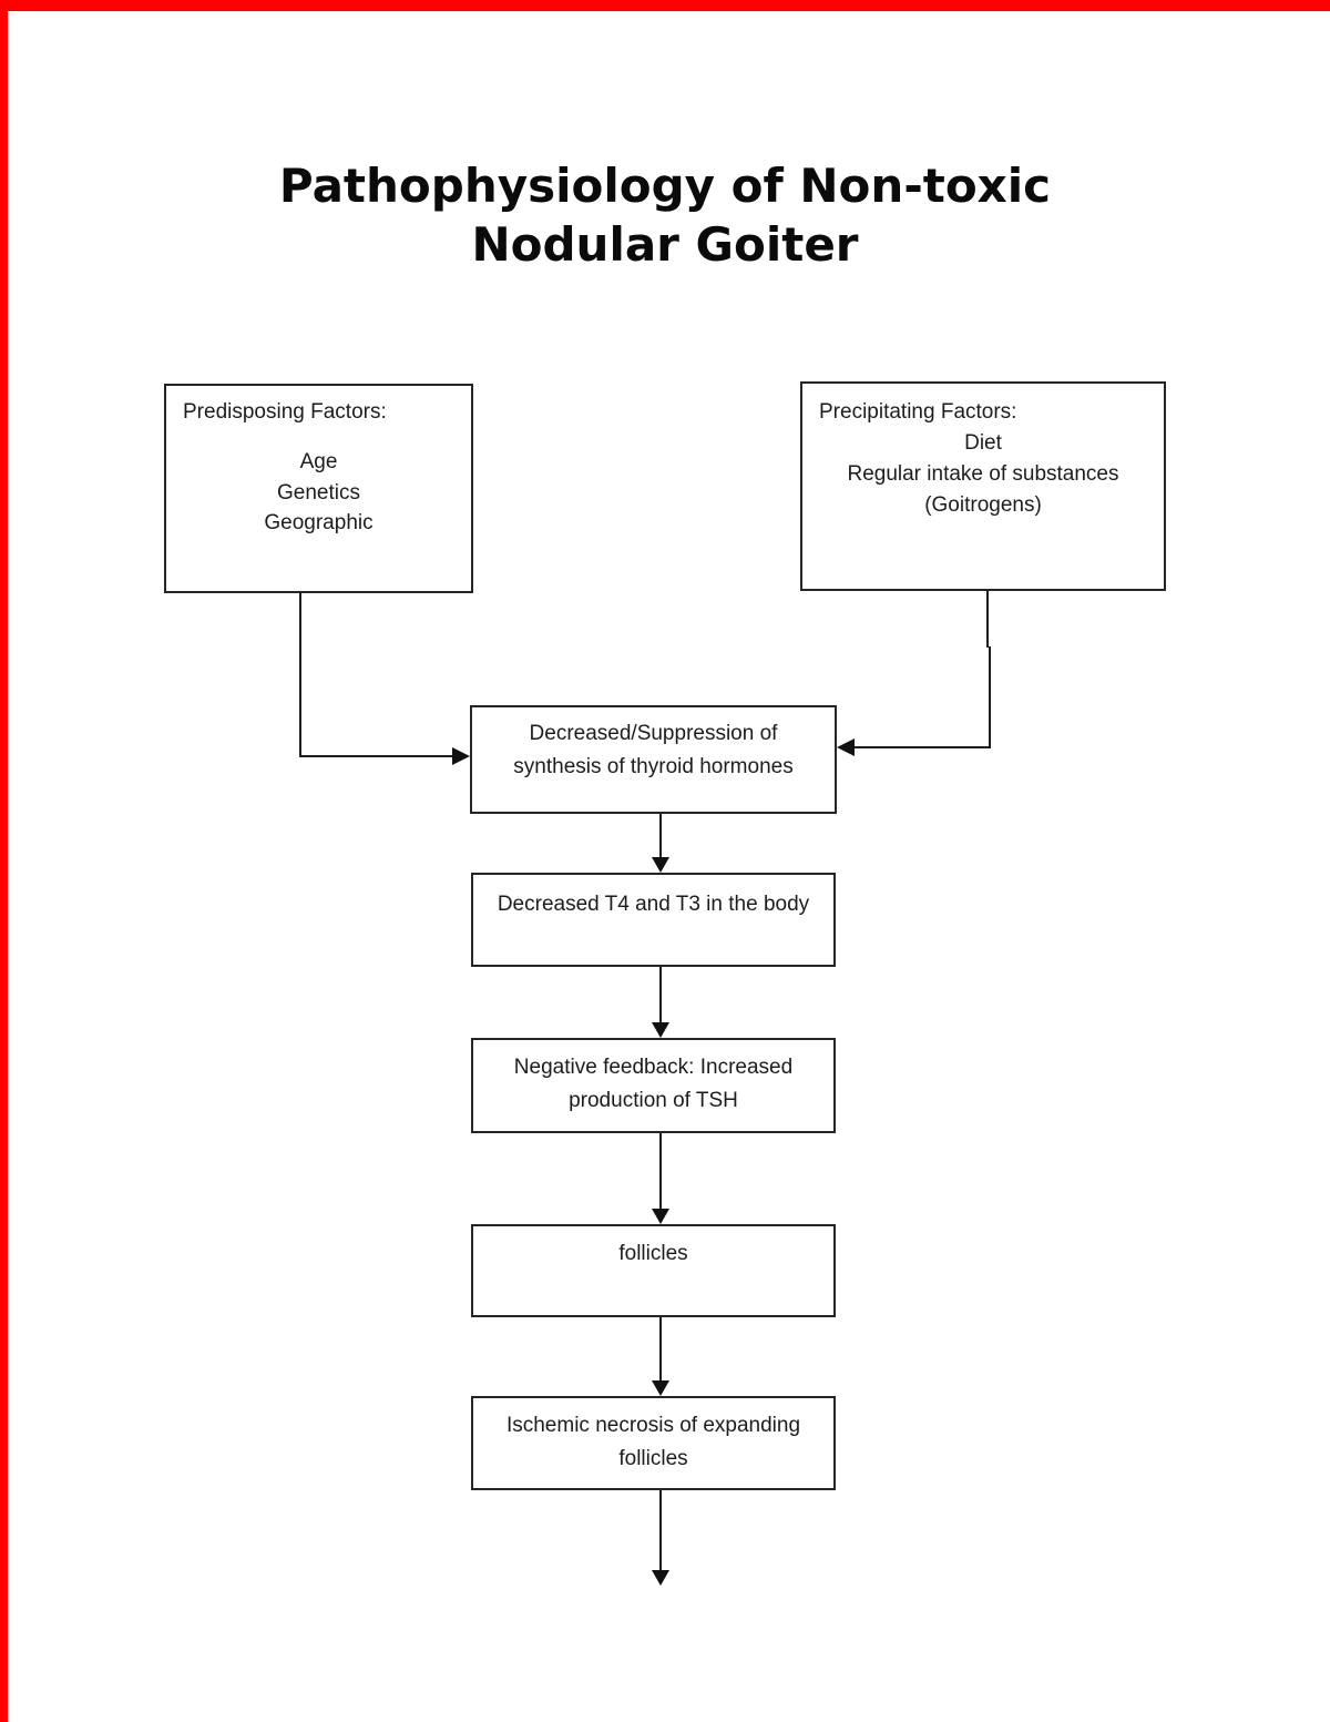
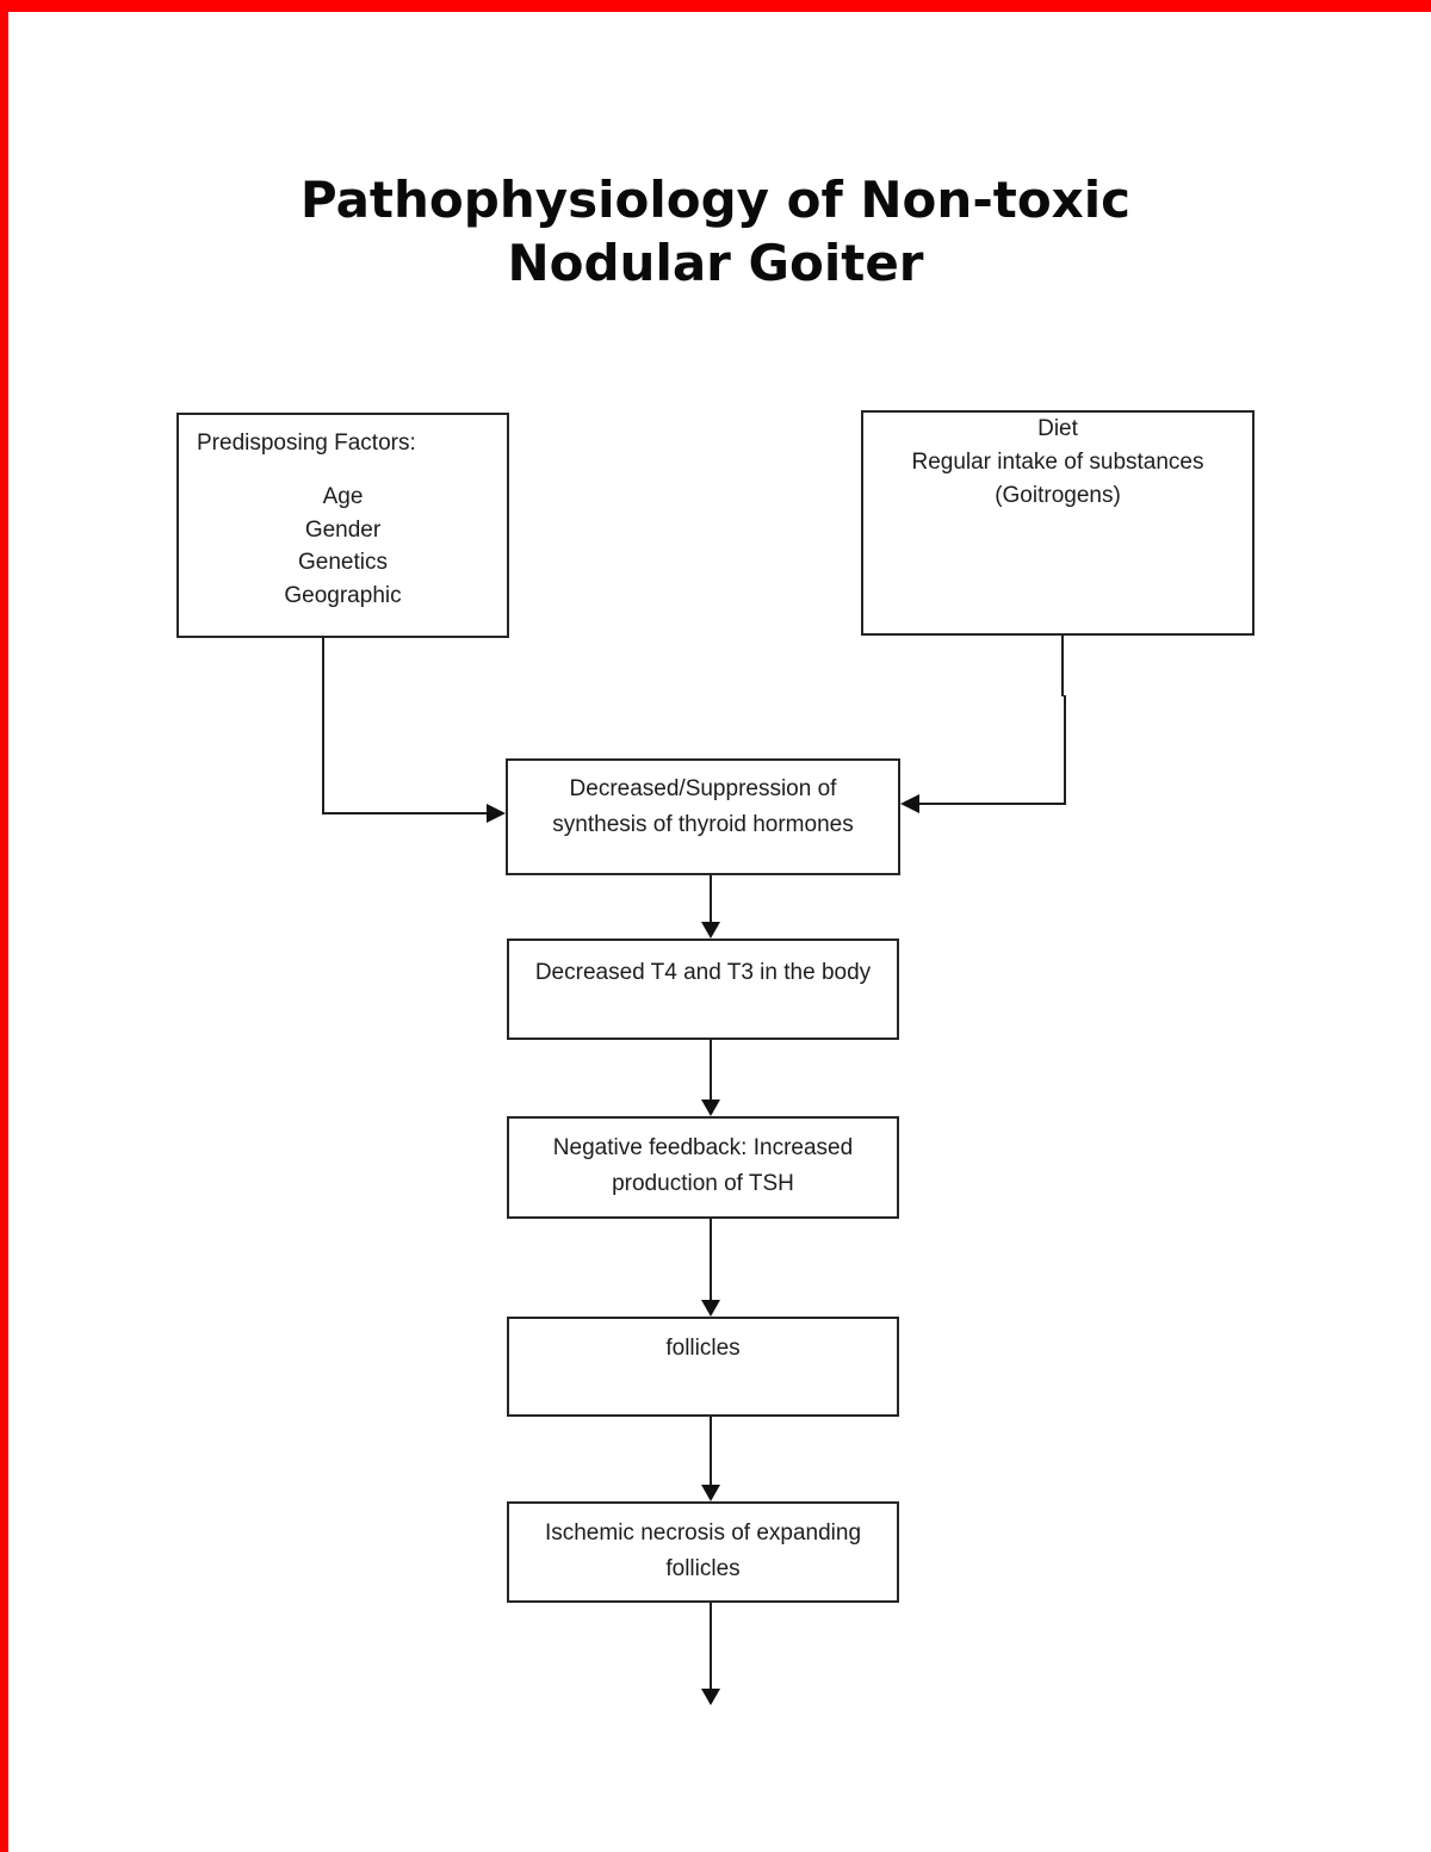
  Pathophysiology of Non-toxic
  Nodular Goiter
  Predisposing Factors:
  Age
+ Gender
  Genetics
  Geographic
- Precipitating Factors:
  Diet
  Regular intake of substances
  (Goitrogens)
  Decreased/Suppression of
  synthesis of thyroid hormones
  Decreased T4 and T3 in the body
  Negative feedback: Increased
  production of TSH
  follicles
  Ischemic necrosis of expanding
  follicles
